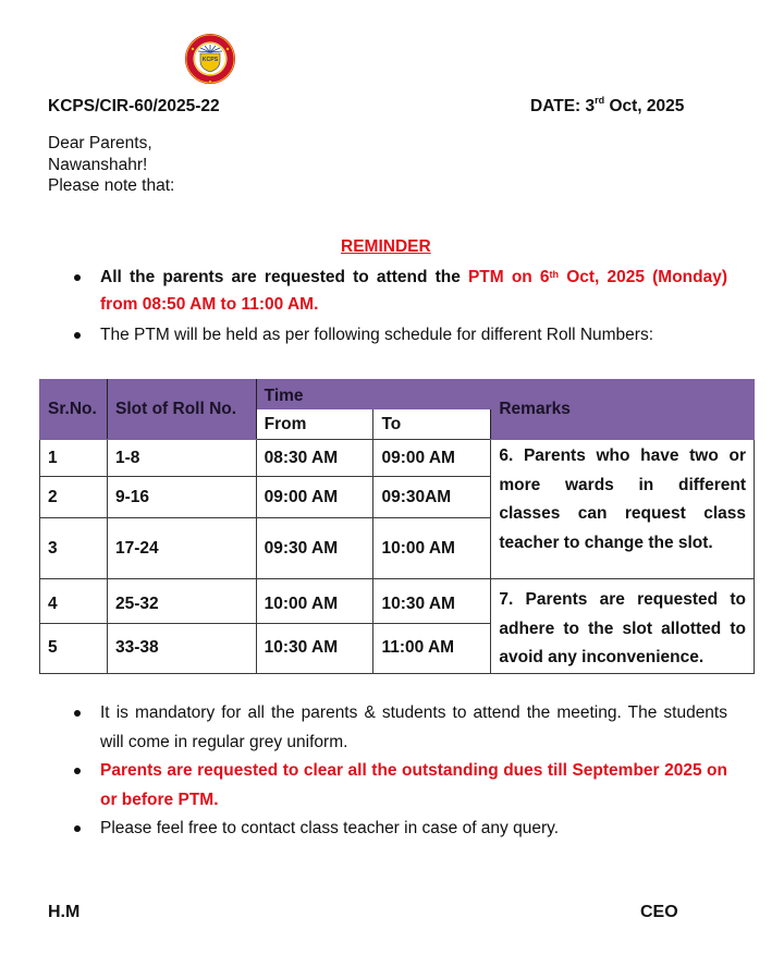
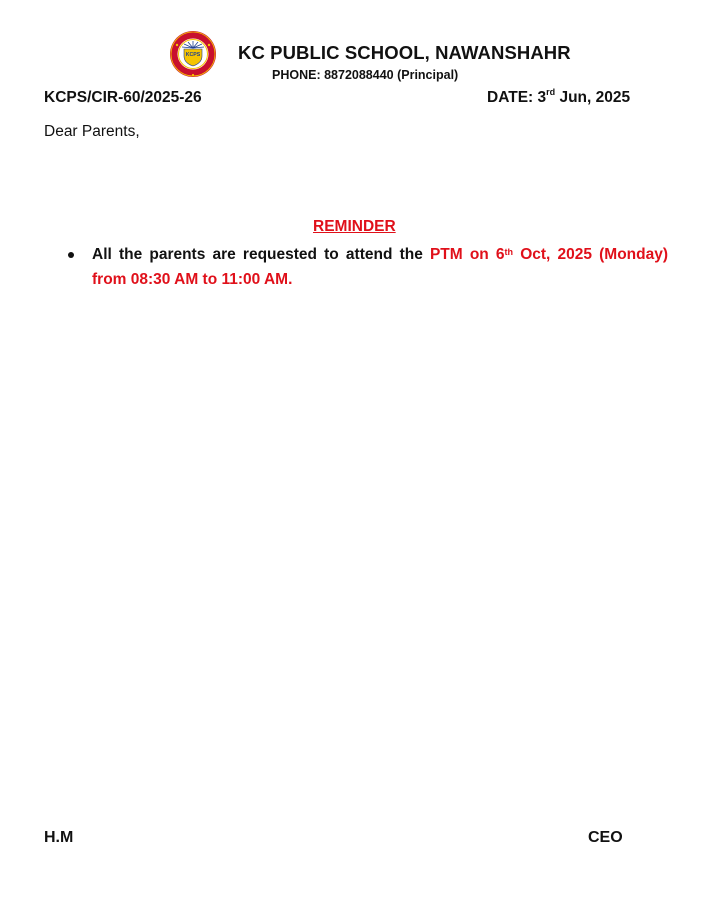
+ KC PUBLIC SCHOOL, NAWANSHAHR
+ PHONE: 8872088440 (Principal)
- KCPS/CIR-60/2025-22
+ KCPS/CIR-60/2025-26
- DATE: 3rd Oct, 2025
+ DATE: 3rd Jun, 2025
  Dear Parents,
- Nawanshahr!
- Please note that:
  REMINDER
- All the parents are requested to attend the PTM on 6th Oct, 2025 (Monday) from 08:50 AM to 11:00 AM.
+ All the parents are requested to attend the PTM on 6th Oct, 2025 (Monday) from 08:30 AM to 11:00 AM.
- The PTM will be held as per following schedule for different Roll Numbers:
- Sr.No.	Slot of Roll No.	Time	Remarks
- From	To
- 1	1-8	08:30 AM	09:00 AM	6. Parents who have two or more wards in different classes can request class teacher to change the slot.
- 2	9-16	09:00 AM	09:30AM
- 3	17-24	09:30 AM	10:00 AM
- 4	25-32	10:00 AM	10:30 AM	7. Parents are requested to adhere to the slot allotted to avoid any inconvenience.
- 5	33-38	10:30 AM	11:00 AM
- It is mandatory for all the parents & students to attend the meeting. The students will come in regular grey uniform.
- Parents are requested to clear all the outstanding dues till September 2025 on or before PTM.
- Please feel free to contact class teacher in case of any query.
  H.M
  CEO
